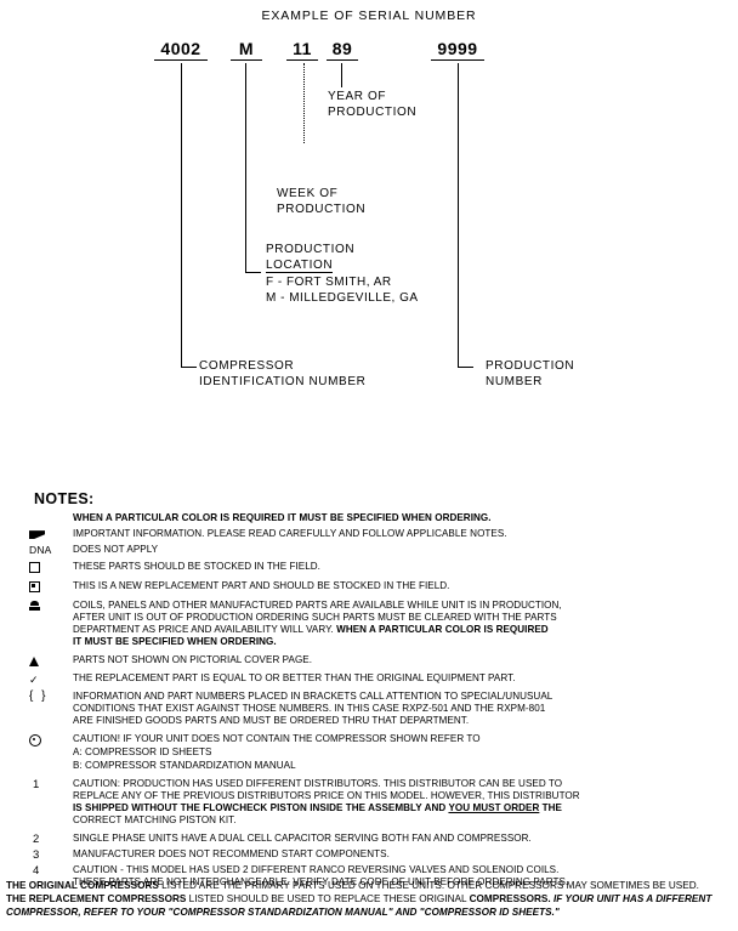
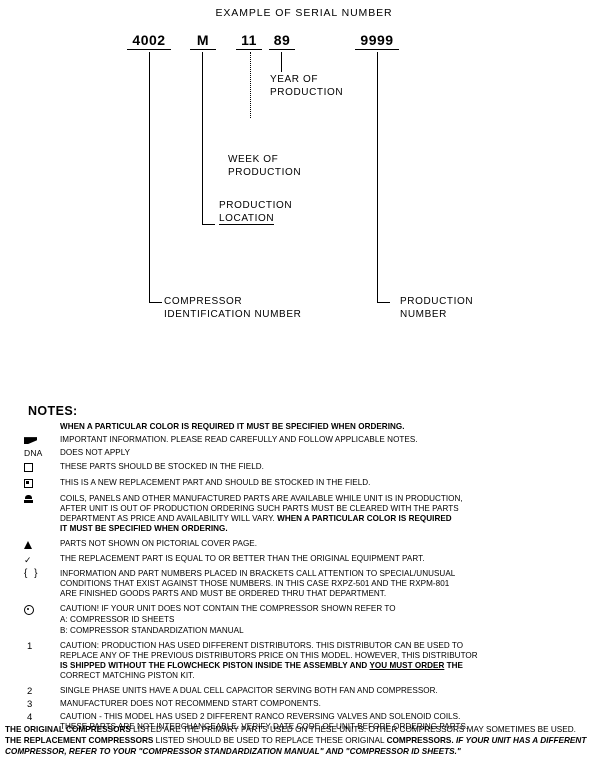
  EXAMPLE OF SERIAL NUMBER
  4002
  M
  11
  89
  9999
  YEAR OF
  PRODUCTION
  WEEK OF
  PRODUCTION
  PRODUCTION
  LOCATION
- F - FORT SMITH, AR
- M - MILLEDGEVILLE, GA
  COMPRESSOR
  IDENTIFICATION NUMBER
  PRODUCTION
  NUMBER
  NOTES:
  WHEN A PARTICULAR COLOR IS REQUIRED IT MUST BE SPECIFIED WHEN ORDERING.
  IMPORTANT INFORMATION. PLEASE READ CAREFULLY AND FOLLOW APPLICABLE NOTES.
  DNA
  DOES NOT APPLY
  THESE PARTS SHOULD BE STOCKED IN THE FIELD.
  THIS IS A NEW REPLACEMENT PART AND SHOULD BE STOCKED IN THE FIELD.
  COILS, PANELS AND OTHER MANUFACTURED PARTS ARE AVAILABLE WHILE UNIT IS IN PRODUCTION,
  AFTER UNIT IS OUT OF PRODUCTION ORDERING SUCH PARTS MUST BE CLEARED WITH THE PARTS
  DEPARTMENT AS PRICE AND AVAILABILITY WILL VARY. WHEN A PARTICULAR COLOR IS REQUIRED
  IT MUST BE SPECIFIED WHEN ORDERING.
  PARTS NOT SHOWN ON PICTORIAL COVER PAGE.
  ✓
  THE REPLACEMENT PART IS EQUAL TO OR BETTER THAN THE ORIGINAL EQUIPMENT PART.
  { }
  INFORMATION AND PART NUMBERS PLACED IN BRACKETS CALL ATTENTION TO SPECIAL/UNUSUAL
  CONDITIONS THAT EXIST AGAINST THOSE NUMBERS. IN THIS CASE RXPZ-501 AND THE RXPM-801
  ARE FINISHED GOODS PARTS AND MUST BE ORDERED THRU THAT DEPARTMENT.
  CAUTION! IF YOUR UNIT DOES NOT CONTAIN THE COMPRESSOR SHOWN REFER TO
  A: COMPRESSOR ID SHEETS
  B: COMPRESSOR STANDARDIZATION MANUAL
  1
  CAUTION: PRODUCTION HAS USED DIFFERENT DISTRIBUTORS. THIS DISTRIBUTOR CAN BE USED TO
  REPLACE ANY OF THE PREVIOUS DISTRIBUTORS PRICE ON THIS MODEL. HOWEVER, THIS DISTRIBUTOR
  IS SHIPPED WITHOUT THE FLOWCHECK PISTON INSIDE THE ASSEMBLY AND YOU MUST ORDER THE
  CORRECT MATCHING PISTON KIT.
  2
  SINGLE PHASE UNITS HAVE A DUAL CELL CAPACITOR SERVING BOTH FAN AND COMPRESSOR.
  3
  MANUFACTURER DOES NOT RECOMMEND START COMPONENTS.
  4
  CAUTION - THIS MODEL HAS USED 2 DIFFERENT RANCO REVERSING VALVES AND SOLENOID COILS.
  THESE PARTS ARE NOT INTERCHANGEABLE. VERIFY DATE CODE OF UNIT BEFORE ORDERING PARTS.
  THE ORIGINAL COMPRESSORS LISTED ARE THE PRIMARY PARTS USED ON THESE UNITS. OTHER COMPRESSORS MAY SOMETIMES BE USED.
  THE REPLACEMENT COMPRESSORS LISTED SHOULD BE USED TO REPLACE THESE ORIGINAL COMPRESSORS. IF YOUR UNIT HAS A DIFFERENT
  COMPRESSOR, REFER TO YOUR "COMPRESSOR STANDARDIZATION MANUAL" AND "COMPRESSOR ID SHEETS."
